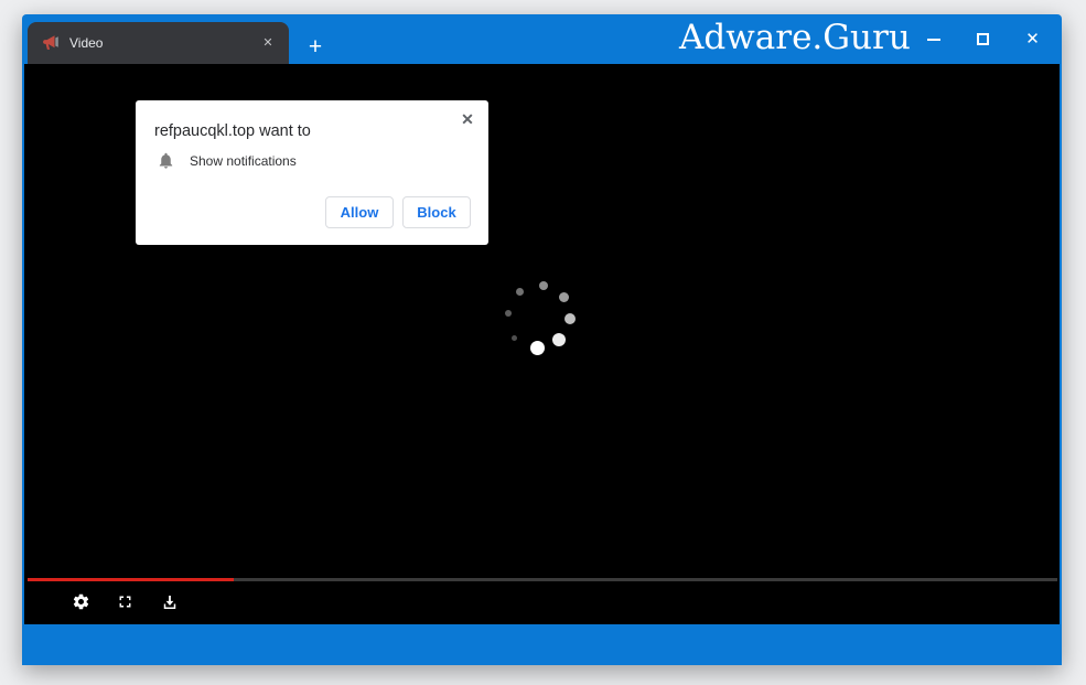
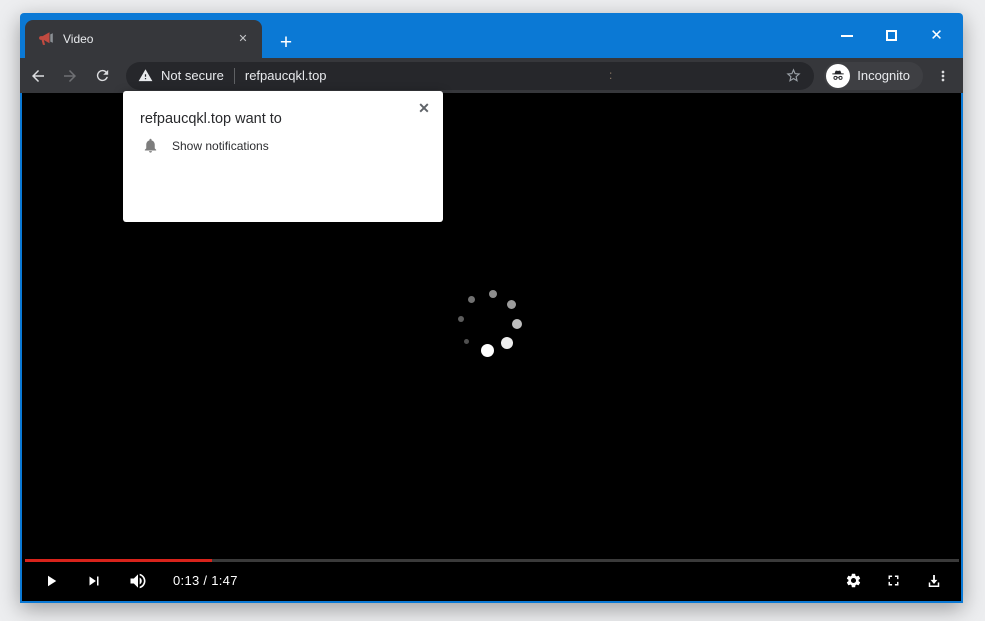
  Video
  ✕
  +
- Adware.Guru
  ✕
+ Not secure
+ refpaucqkl.top
+ :
+ Incognito
+ 0:13 / 1:47
  ✕
  refpaucqkl.top want to
  Show notifications
- Allow
- Block
